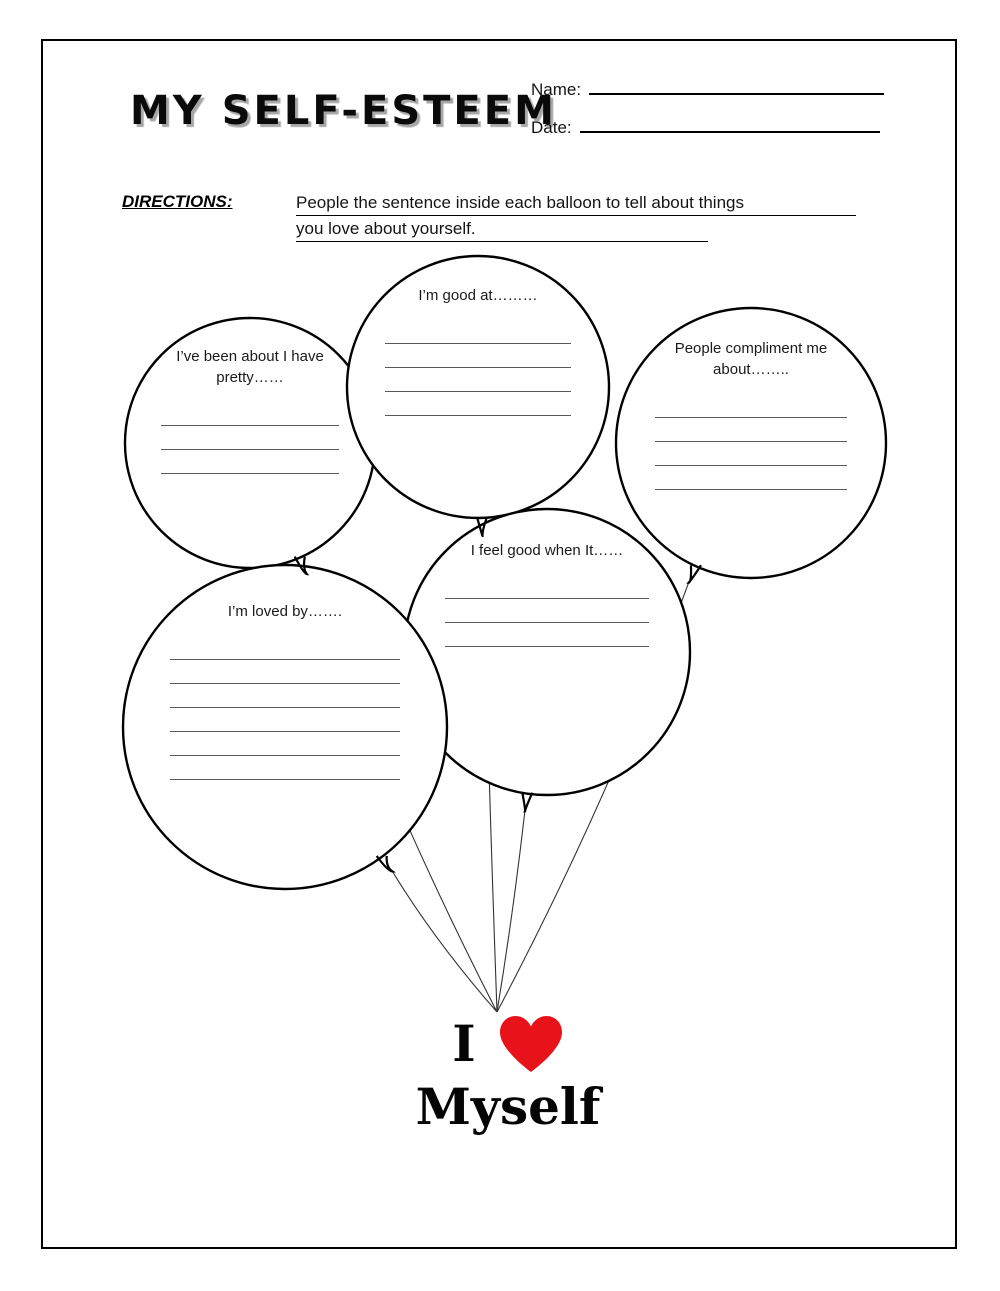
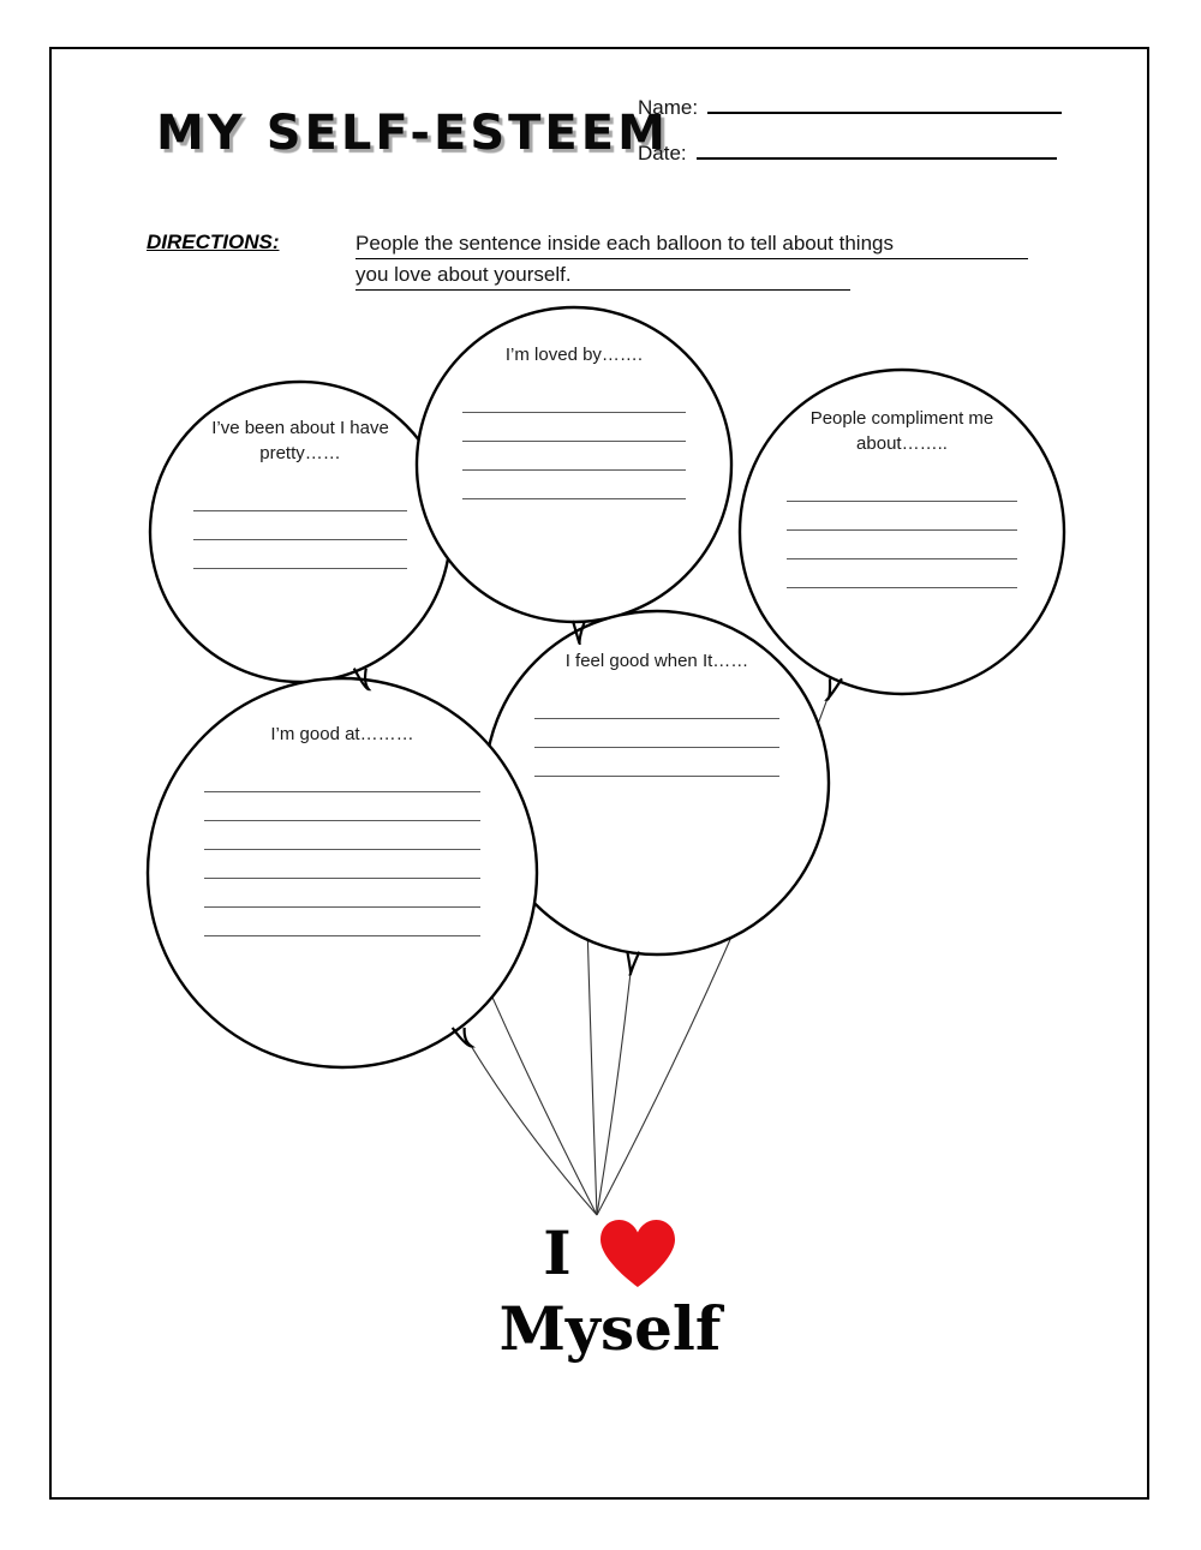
  MY SELF-ESTEEM
  Name:
  Date:
  DIRECTIONS:
  People the sentence inside each balloon to tell about things
  you love about yourself.
  I’ve been about I have pretty……
- I’m good at………
+ I’m loved by…….
  People compliment me about……..
  I feel good when It……
- I’m loved by…….
+ I’m good at………
  I
  Myself
